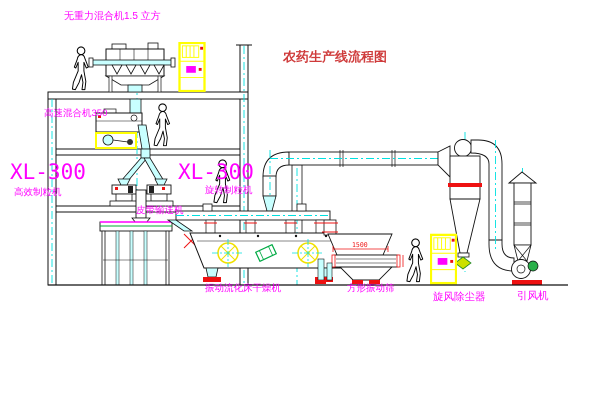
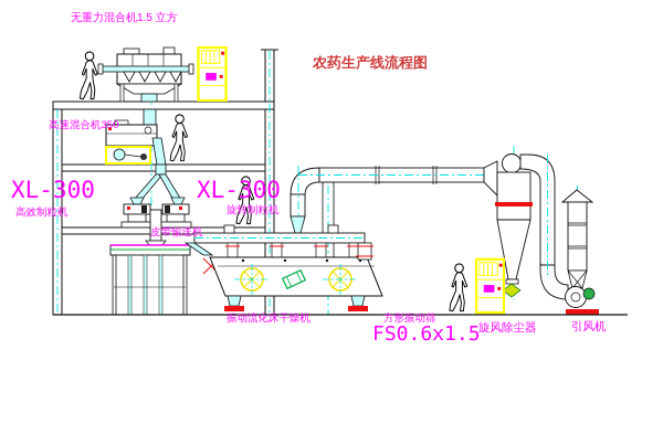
- 1500
  农药生产线流程图
  无重力混合机1.5 立方
  高速混合机350
  XL-300
  高效制粒机
  XL-300
  旋转制粒机
  皮带输送机
  振动流化床干燥机
  方形振动筛
+ FS0.6x1.5
  旋风除尘器
  引风机
